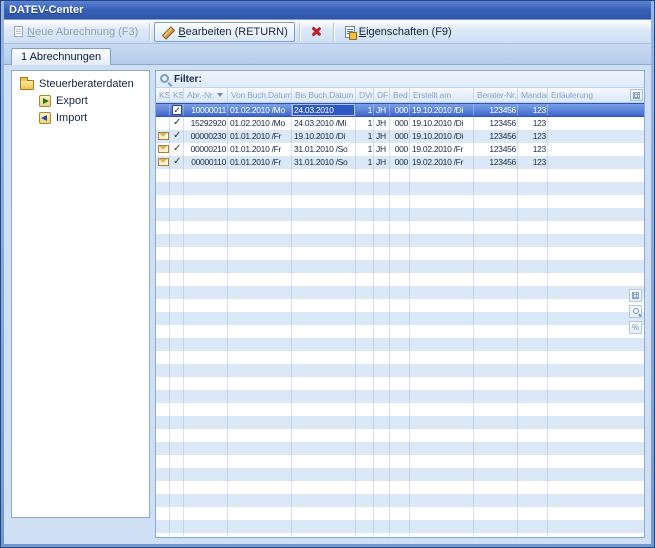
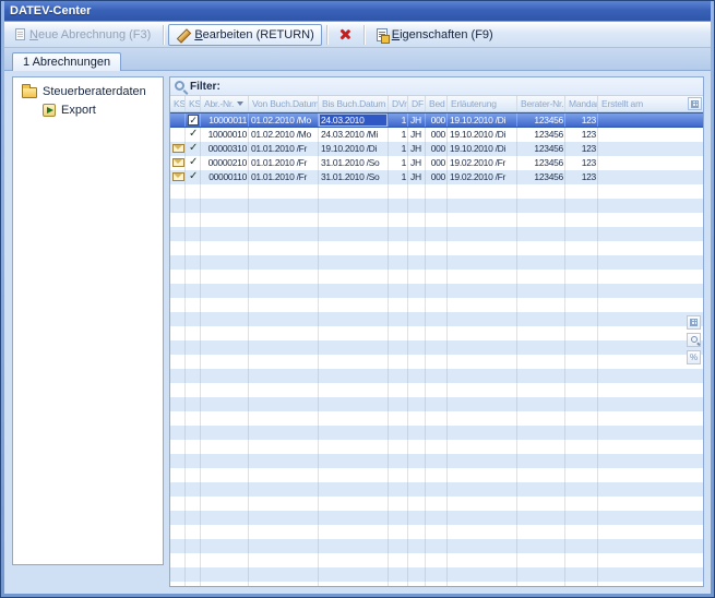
  DATEV-Center
  Neue Abrechnung (F3)
  Bearbeiten (RETURN)
  Eigenschaften (F9)
  1 Abrechnungen
  Steuerberaterdaten
  Export
- Import
  Filter:
  KS
  KS
  Abr.-Nr.
  Von Buch.Datum
  Bis Buch.Datum
  DVr
  DF
  Bed
- Erstellt am
+ Erläuterung
  Berater-Nr.
  Manda
- Erläuterung
+ Erstellt am
  ✓
  10000011
  01.02.2010 /Mo
  24.03.2010
  1
  JH
  000
  19.10.2010 /Di
  123456
  123
  ✓
- 15292920
+ 10000010
  01.02.2010 /Mo
  24.03.2010 /Mi
  1
  JH
  000
  19.10.2010 /Di
  123456
  123
  ✓
- 00000230
+ 00000310
  01.01.2010 /Fr
  19.10.2010 /Di
  1
  JH
  000
  19.10.2010 /Di
  123456
  123
  ✓
  00000210
  01.01.2010 /Fr
  31.01.2010 /So
  1
  JH
  000
  19.02.2010 /Fr
  123456
  123
  ✓
  00000110
  01.01.2010 /Fr
  31.01.2010 /So
  1
  JH
  000
  19.02.2010 /Fr
  123456
  123
  %
